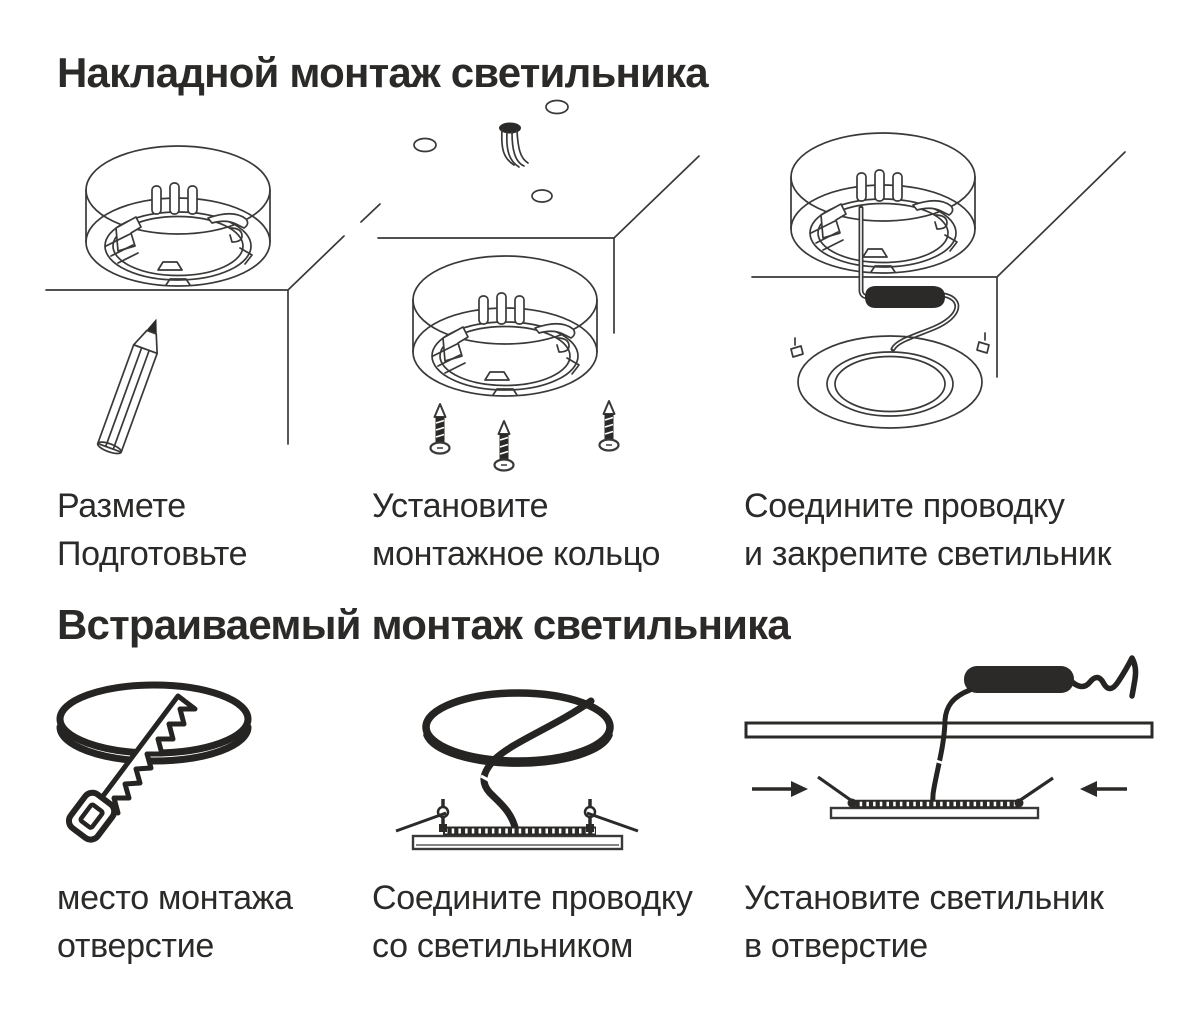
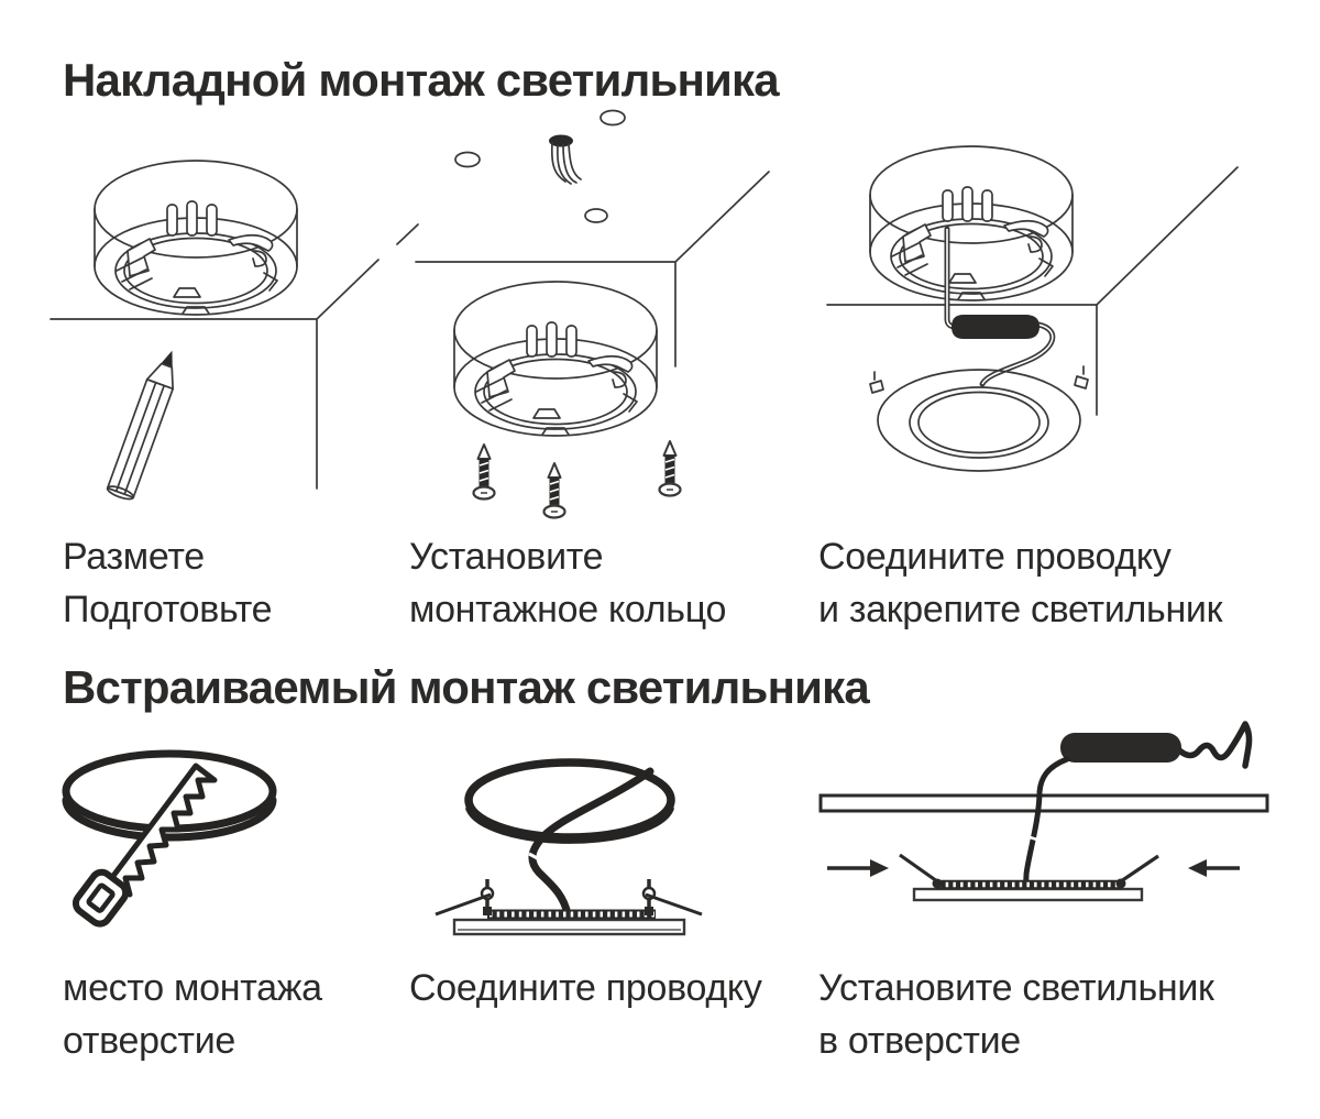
  Накладной монтаж светильника
  Встраиваемый монтаж светильника
  Размете
  Подготовьте
  Установите
  монтажное кольцо
  Соедините проводку
  и закрепите светильник
  место монтажа
  отверстие
  Соедините проводку
- со светильником
  Установите светильник
  в отверстие
